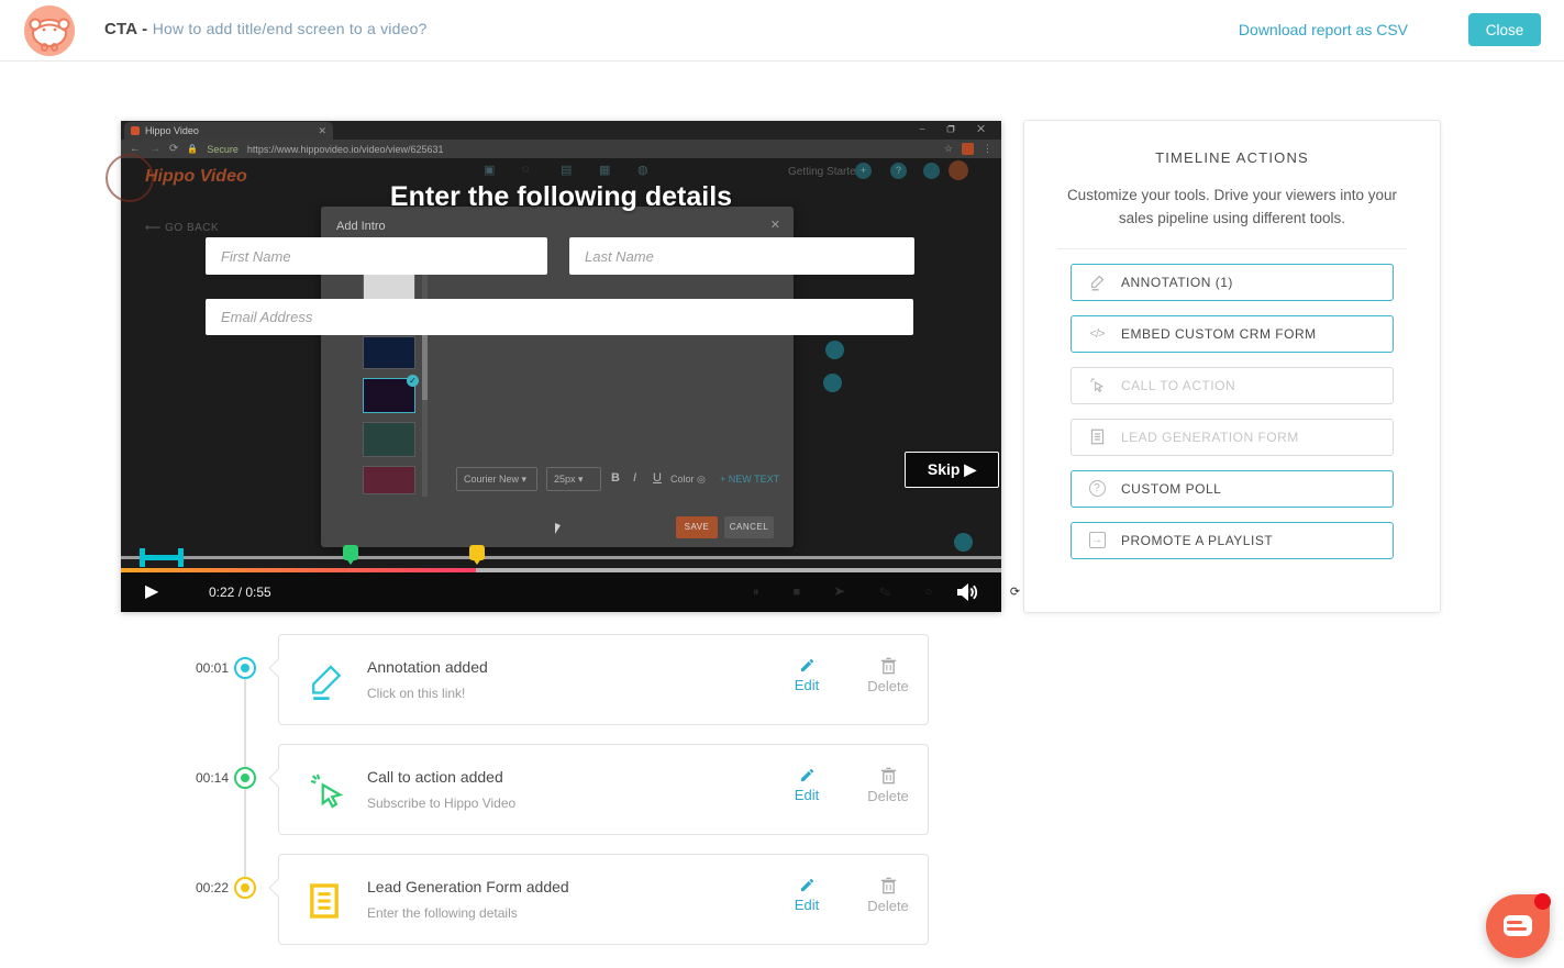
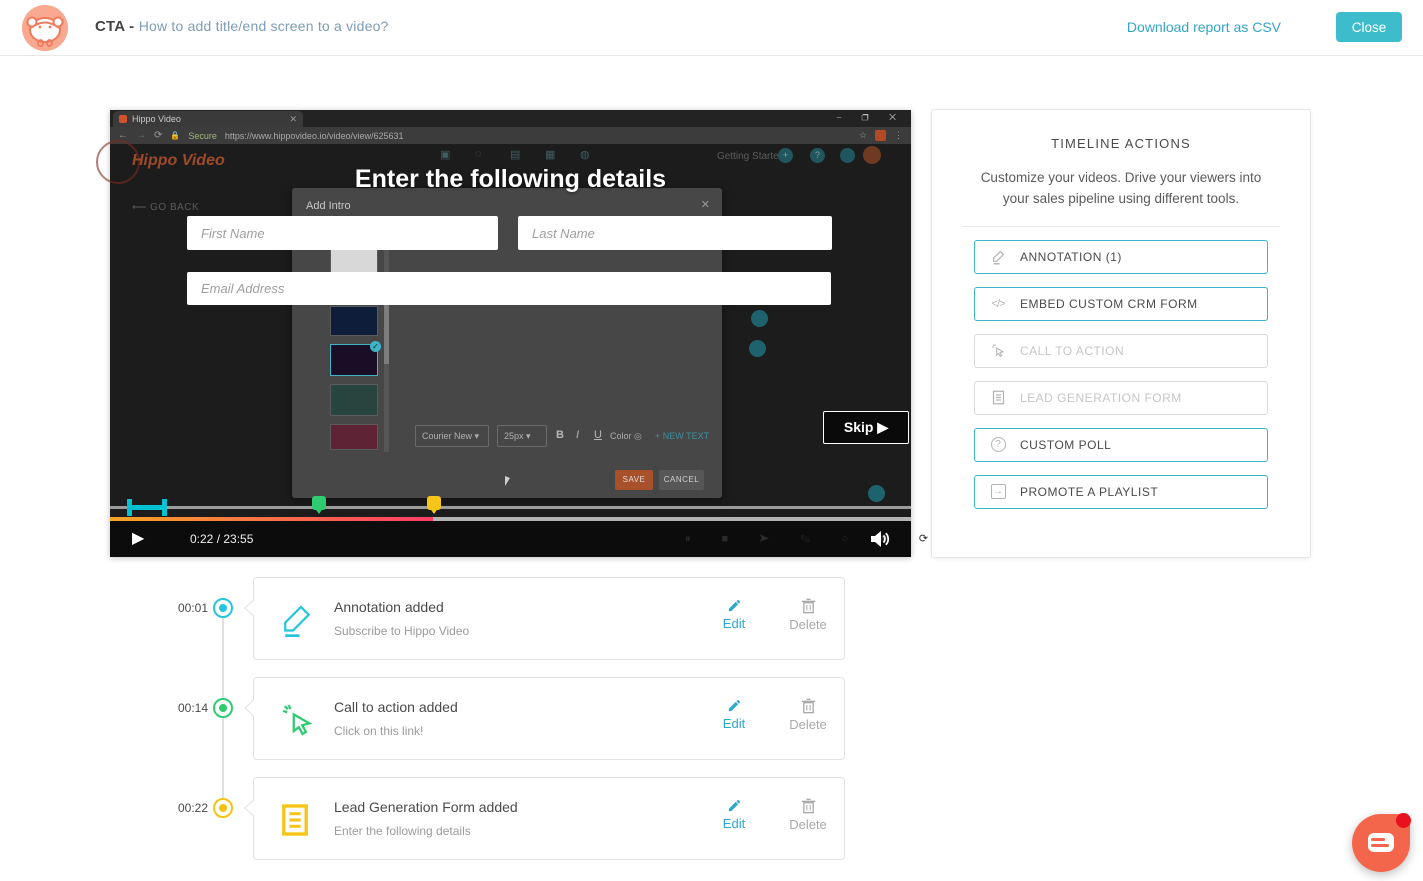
  CTA - How to add title/end screen to a video?
  Download report as CSV
  Close
  Hippo Video
  ✕
  ⎯ ❐ ✕
  ←
  →
  ⟳
  🔒
  Secure
  https://www.hippovideo.io/video/view/625631
  ☆
  ⋮
  Hippo Video
  ⟵ GO BACK
  ▣
  ▤
  ▦
  ◍
  Getting Starte
  +
  ?
  Add Intro
  ✕
  ✓
  Courier New ▾
  25px ▾
  B
  I
  U
  Color ◎
  + NEW TEXT
  SAVE
  CANCEL
  Enter the following details
  First Name
  Last Name
  Email Address
  Skip ▶
  ▶
- 0:22 / 0:55
+ 0:22 / 23:55
  ⏸ ■ ➤ ✎ ○ ◆
  TIMELINE ACTIONS
- Customize your tools. Drive your viewers into your sales pipeline using different tools.
+ Customize your videos. Drive your viewers into your sales pipeline using different tools.
  ANNOTATION (1)
  </>
  EMBED CUSTOM CRM FORM
  CALL TO ACTION
  LEAD GENERATION FORM
  ?
  CUSTOM POLL
  →
  PROMOTE A PLAYLIST
  00:01
  Annotation added
- Click on this link!
+ Subscribe to Hippo Video
  Edit
  Delete
  00:14
  Call to action added
- Subscribe to Hippo Video
+ Click on this link!
  Edit
  Delete
  00:22
  Lead Generation Form added
  Enter the following details
  Edit
  Delete
